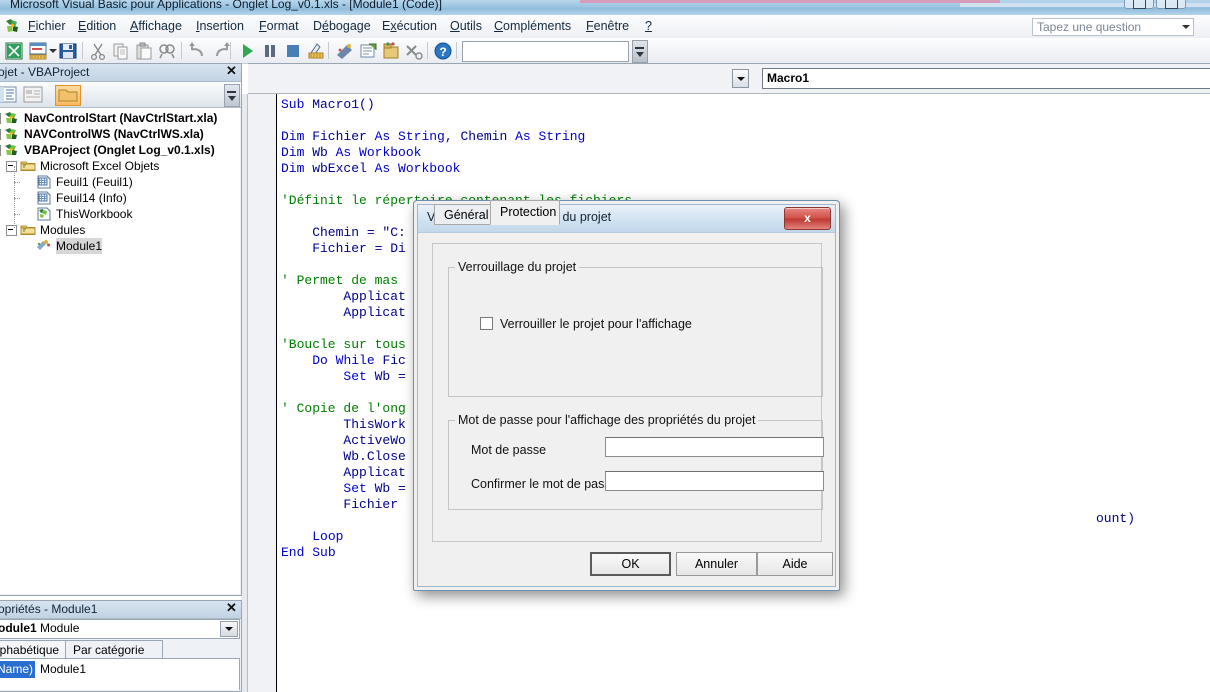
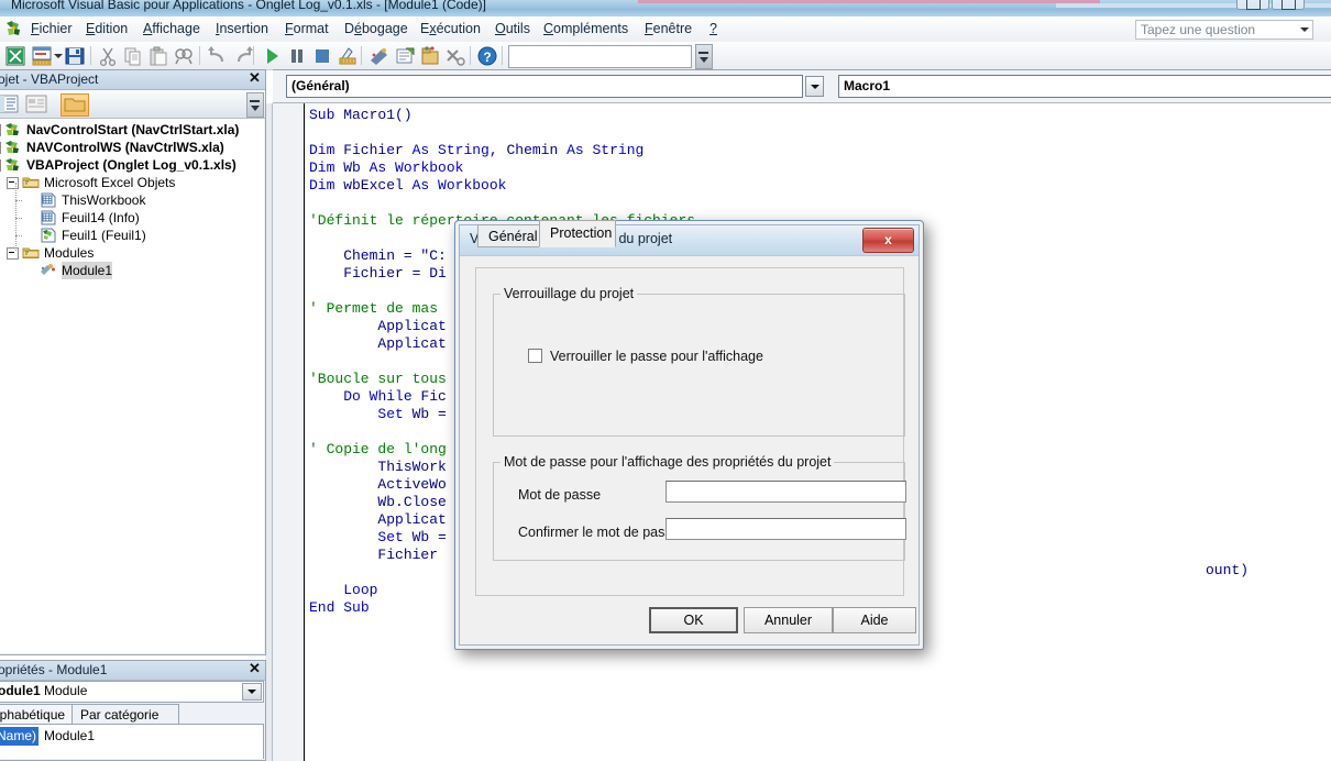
  Microsoft Visual Basic pour Applications - Onglet Log_v0.1.xls - [Module1 (Code)]
  Fichier
  Edition
  Affichage
  Insertion
  Format
  Débogage
  Exécution
  Outils
  Compléments
  Fenêtre
  ?
  Tapez une question
  ?
+ (Général)
  Macro1
  Sub Macro1()
  Dim Fichier As String, Chemin As String Dim Wb As Workbook Dim wbExcel As Workbook 'Définit le réper
  Chemin = "C:
  Fichier = Di
  ' Permet de mas
  Applicat
  Applicat
  'Boucle sur tous Do While Fic
  Set Wb =
  ' Copie de l'ong
  ThisWork
  ActiveWo
  Wb.Close
  Applicat
  Set Wb =
  Fichier
  Loop End Sub
  ount)
  ojet - VBAProject
  ✕
  NavControlStart (NavCtrlStart.xla)
  NAVControlWS (NavCtrlWS.xla)
  VBAProject (Onglet Log_v0.1.xls)
  Microsoft Excel Objets
- Feuil1 (Feuil1)
+ ThisWorkbook
  Feuil14 (Info)
- ThisWorkbook
+ Feuil1 (Feuil1)
  Modules
  Module1
  opriétés - Module1
  ✕
  odule1 Module
  phabétique
  Par catégorie
  Name)
  Module1
  x
  Général
  Protection
  Verrouillage du projet
- Verrouiller le projet pour l'affichage
+ Verrouiller le passe pour l'affichage
  Mot de passe pour l'affichage des propriétés du projet
  Mot de passe
  Confirmer le mot de pas
  OK
  Annuler
  Aide
